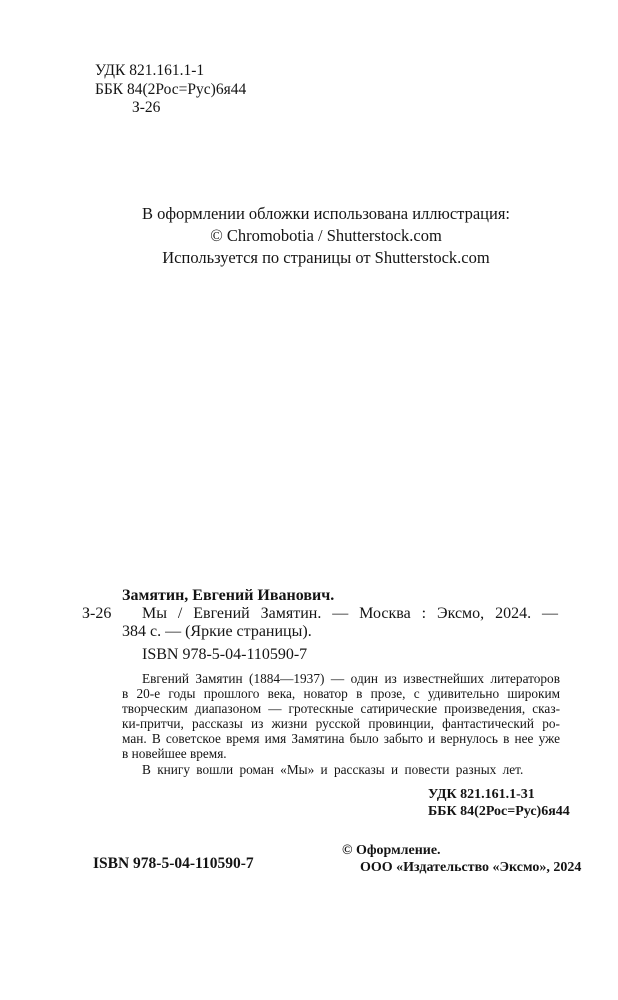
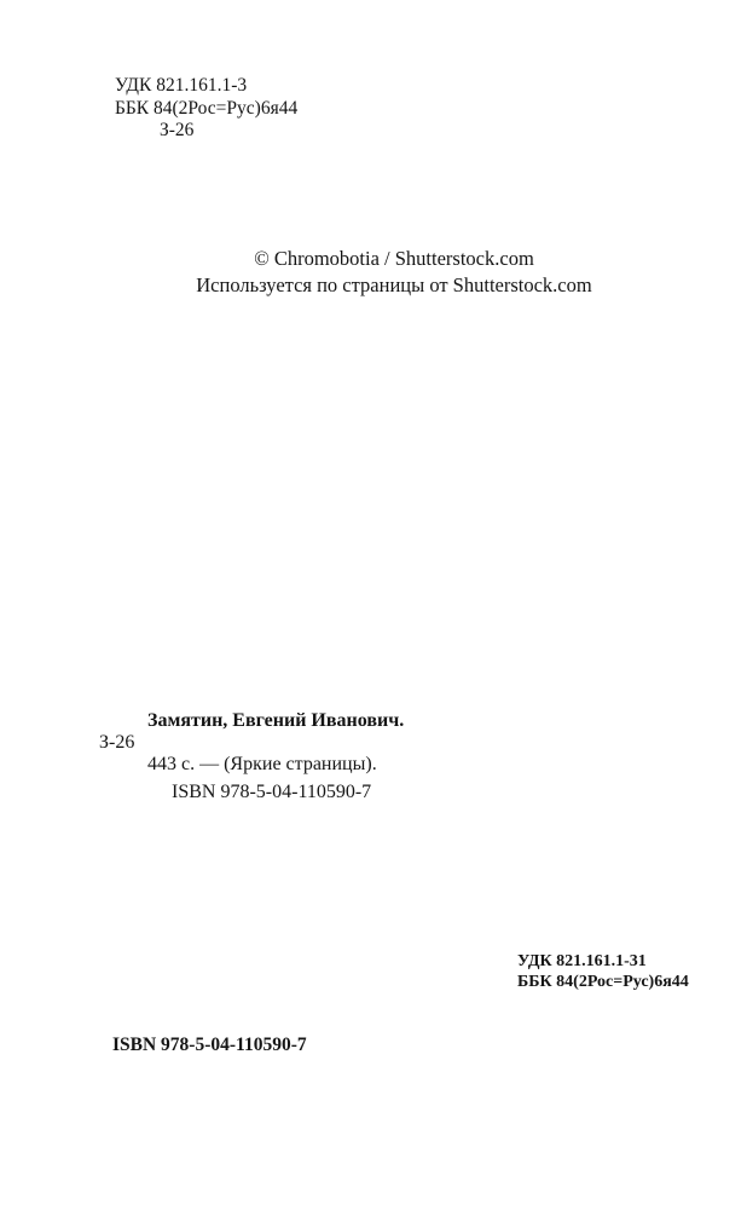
- УДК 821.161.1-1
+ УДК 821.161.1-3
  ББК 84(2Рос=Рус)6я44
  З-26
- В оформлении обложки использована иллюстрация:
  © Chromobotia / Shutterstock.com
  Используется по страницы от Shutterstock.com
  Замятин, Евгений Иванович.
  З-26
- Мы / Евгений Замятин. — Москва : Эксмо, 2024. —
- 384 с. — (Яркие страницы).
+ 443 с. — (Яркие страницы).
  ISBN 978-5-04-110590-7
- Евгений Замятин (1884—1937) — один из известнейших литераторов
- в 20-е годы прошлого века, новатор в прозе, с удивительно широким
- творческим диапазоном — гротескные сатирические произведения, сказ-
- ки-притчи, рассказы из жизни русской провинции, фантастический ро-
- ман. В советское время имя Замятина было забыто и вернулось в нее уже
- в новейшее время.
- В книгу вошли роман «Мы» и рассказы и повести разных лет.
  УДК 821.161.1-31
  ББК 84(2Рос=Рус)6я44
  ISBN 978-5-04-110590-7
- © Оформление.
- ООО «Издательство «Эксмо», 2024
